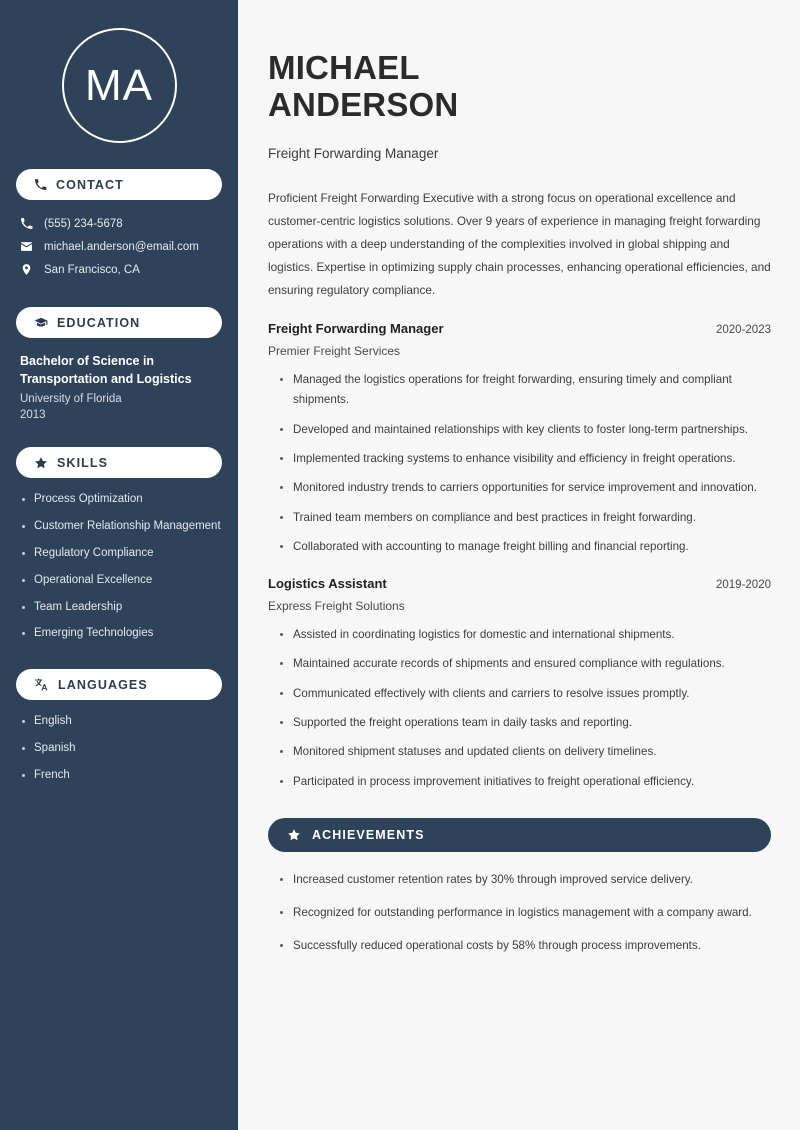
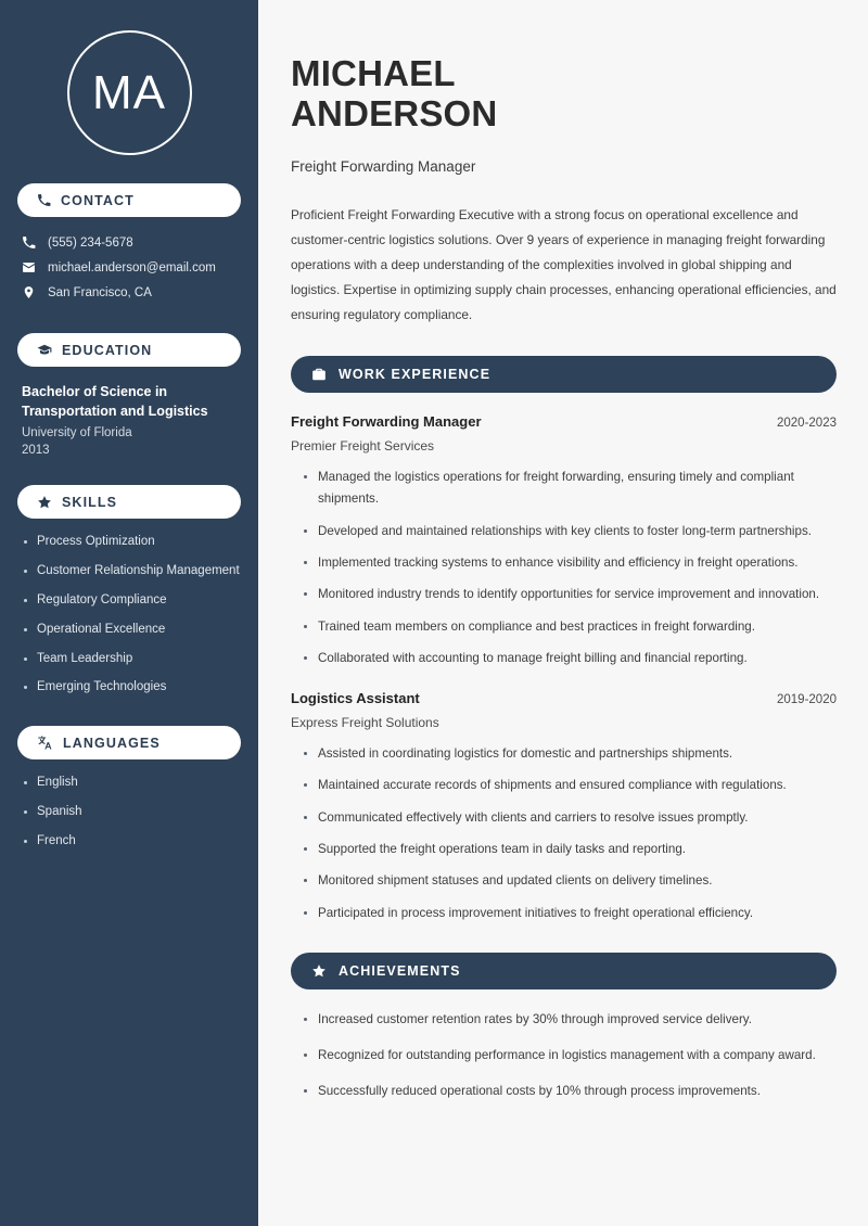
  MA
  CONTACT
  (555) 234-5678
  michael.anderson@email.com
  San Francisco, CA
  EDUCATION
  Bachelor of Science in Transportation and Logistics
  University of Florida
  2013
  SKILLS
  Process Optimization
  Customer Relationship Management
  Regulatory Compliance
  Operational Excellence
  Team Leadership
  Emerging Technologies
  LANGUAGES
  English
  Spanish
  French
  MICHAEL
  ANDERSON
  Freight Forwarding Manager
  Proficient Freight Forwarding Executive with a strong focus on operational excellence and customer-centric logistics solutions. Over 9 years of experience in managing freight forwarding operations with a deep understanding of the complexities involved in global shipping and logistics. Expertise in optimizing supply chain processes, enhancing operational efficiencies, and ensuring regulatory compliance.
+ WORK EXPERIENCE
  Freight Forwarding Manager
  2020-2023
  Premier Freight Services
  Managed the logistics operations for freight forwarding, ensuring timely and compliant shipments.
  Developed and maintained relationships with key clients to foster long-term partnerships.
  Implemented tracking systems to enhance visibility and efficiency in freight operations.
- Monitored industry trends to carriers opportunities for service improvement and innovation.
+ Monitored industry trends to identify opportunities for service improvement and innovation.
  Trained team members on compliance and best practices in freight forwarding.
  Collaborated with accounting to manage freight billing and financial reporting.
  Logistics Assistant
  2019-2020
  Express Freight Solutions
- Assisted in coordinating logistics for domestic and international shipments.
+ Assisted in coordinating logistics for domestic and partnerships shipments.
  Maintained accurate records of shipments and ensured compliance with regulations.
  Communicated effectively with clients and carriers to resolve issues promptly.
  Supported the freight operations team in daily tasks and reporting.
  Monitored shipment statuses and updated clients on delivery timelines.
  Participated in process improvement initiatives to freight operational efficiency.
  ACHIEVEMENTS
  Increased customer retention rates by 30% through improved service delivery.
  Recognized for outstanding performance in logistics management with a company award.
- Successfully reduced operational costs by 58% through process improvements.
+ Successfully reduced operational costs by 10% through process improvements.
